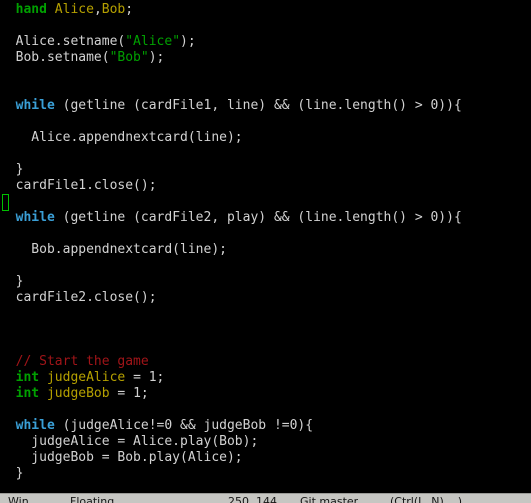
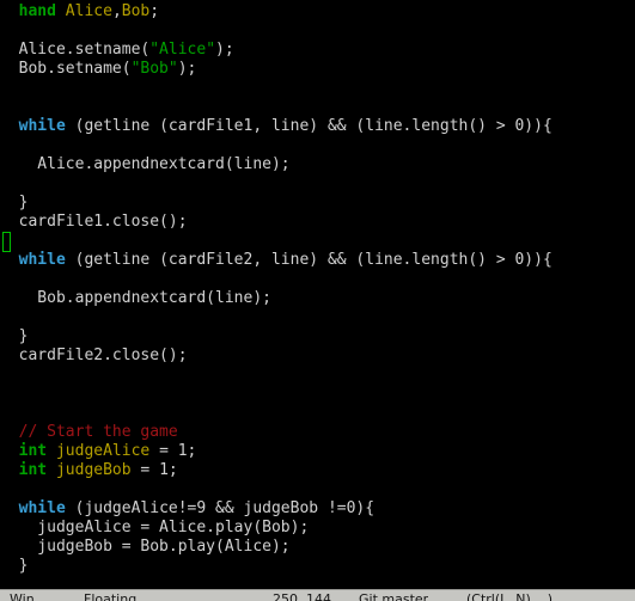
  hand Alice,Bob;
  Alice.setname("Alice");
  Bob.setname("Bob");
  while (getline (cardFile1, line) && (line.length() > 0)){
  Alice.appendnextcard(line);
  }
  cardFile1.close();
- while (getline (cardFile2, play) && (line.length() > 0)){
+ while (getline (cardFile2, line) && (line.length() > 0)){
  Bob.appendnextcard(line);
  }
  cardFile2.close();
  // Start the game
  int judgeAlice = 1;
  int judgeBob = 1;
- while (judgeAlice!=0 && judgeBob !=0){
+ while (judgeAlice!=9 && judgeBob !=0){
  judgeAlice = Alice.play(Bob);
  judgeBob = Bob.play(Alice);
  }
  Win
  Floating
  250, 144
  Git master
  (Ctrl(L,,N) ,)
